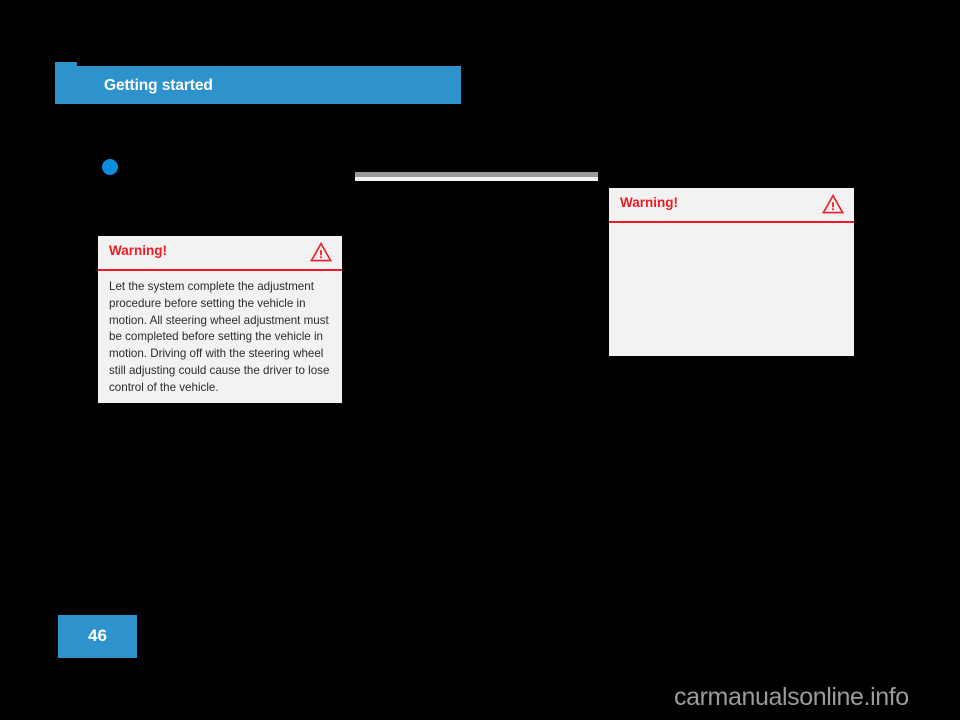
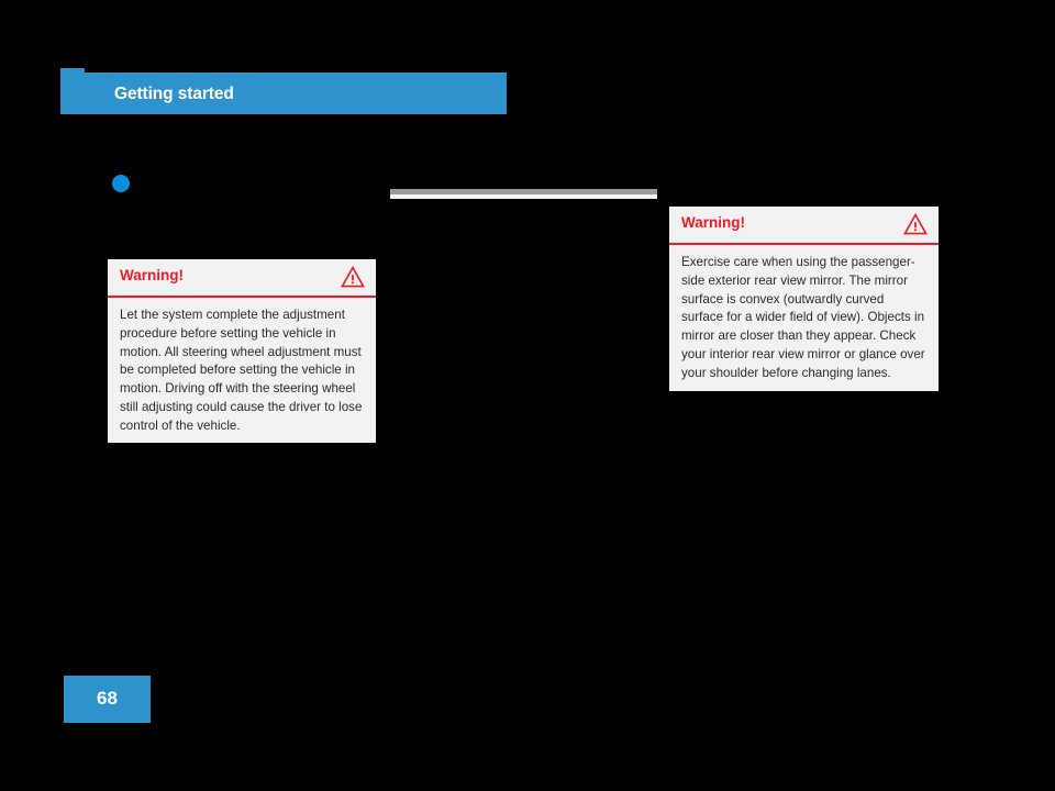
  Getting started
  Warning!
  Let the system complete the adjustment procedure before setting the vehicle in motion. All steering wheel adjustment must be completed before setting the vehicle in motion. Driving off with the steering wheel still adjusting could cause the driver to lose control of the vehicle.
  Warning!
+ Exercise care when using the passenger-side exterior rear view mirror. The mirror surface is convex (outwardly curved surface for a wider field of view). Objects in mirror are closer than they appear. Check your interior rear view mirror or glance over your shoulder before changing lanes.
- 46
+ 68
- carmanualsonline.info
